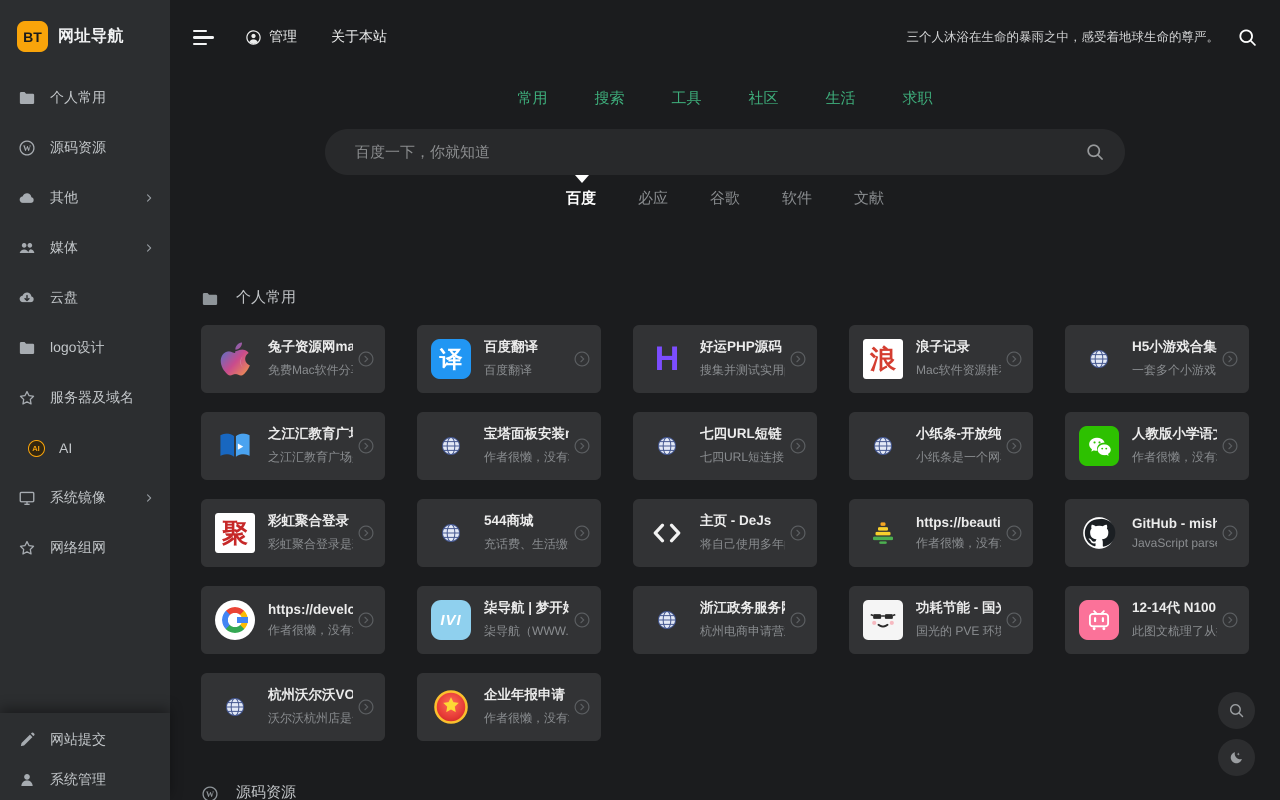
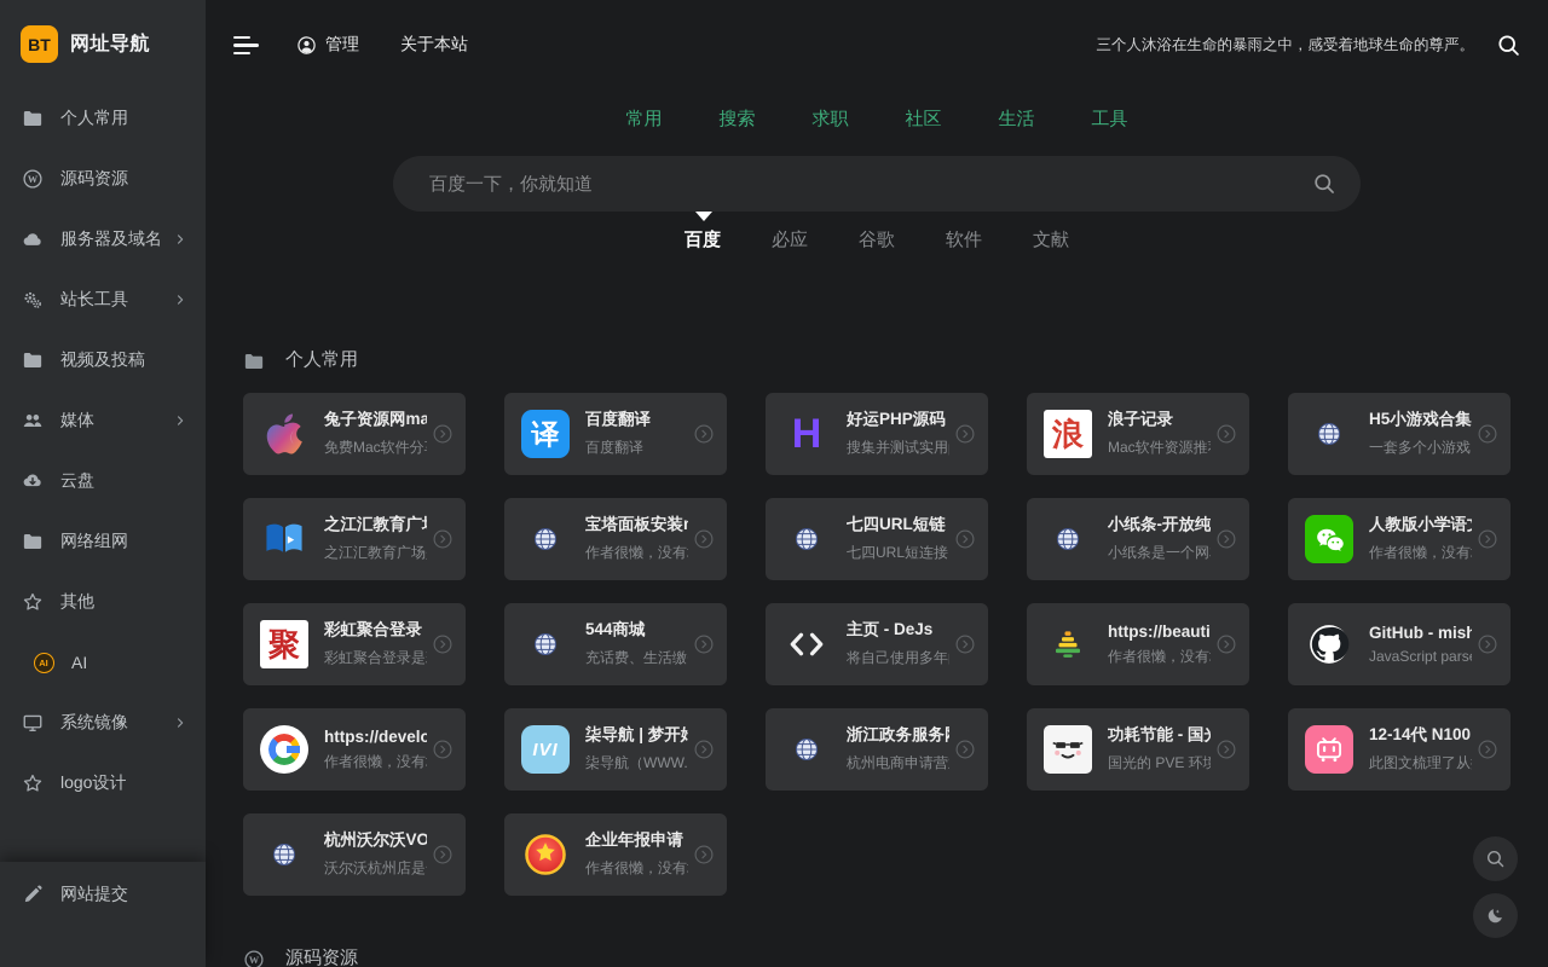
  BT
  网址导航
  个人常用
  源码资源
- 其他
+ 服务器及域名
+ 站长工具
+ 视频及投稿
  媒体
  云盘
- logo设计
+ 网络组网
- 服务器及域名
+ 其他
  AI
  AI
  系统镜像
- 网络组网
+ logo设计
  网站提交
- 系统管理
  管理
  关于本站
  三个人沐浴在生命的暴雨之中，感受着地球生命的尊严。
  常用
  搜索
- 工具
+ 求职
  社区
  生活
- 求职
+ 工具
  百度一下，你就知道
  百度
  必应
  谷歌
  软件
  文献
  个人常用
  兔子资源网ma
  免费Mac软件分
  译
  百度翻译
  百度翻译
  H
  好运PHP源码
  浪
  浪子记录
  Mac软件资源推
  H5小游戏合集
  一套多个小游戏
  之江汇教育广
  之江汇教育广场
  作者很懒，没有
  七四URL短链
  七四URL短连接
  小纸条-开放纯
  小纸条是一个网
  人教版小学语
  作者很懒，没有
  聚
  彩虹聚合登录
  彩虹聚合登录是
  544商城
  充话费、生活缴
  主页 - DeJs
  将自己使用多年
  https://beauti
  作者很懒，没有
  GitHub - mish
  JavaScript pars
  https://develo
  作者很懒，没有
  IVI
  柒导航 | 梦开
  浙江政务服务
  杭州电商申请营
  功耗节能 - 国
  国光的 PVE 环境
  12-14代 N100
  此图文梳理了从
  杭州沃尔沃VO
  沃尔沃杭州店是
  企业年报申请
  作者很懒，没有
  源码资源
